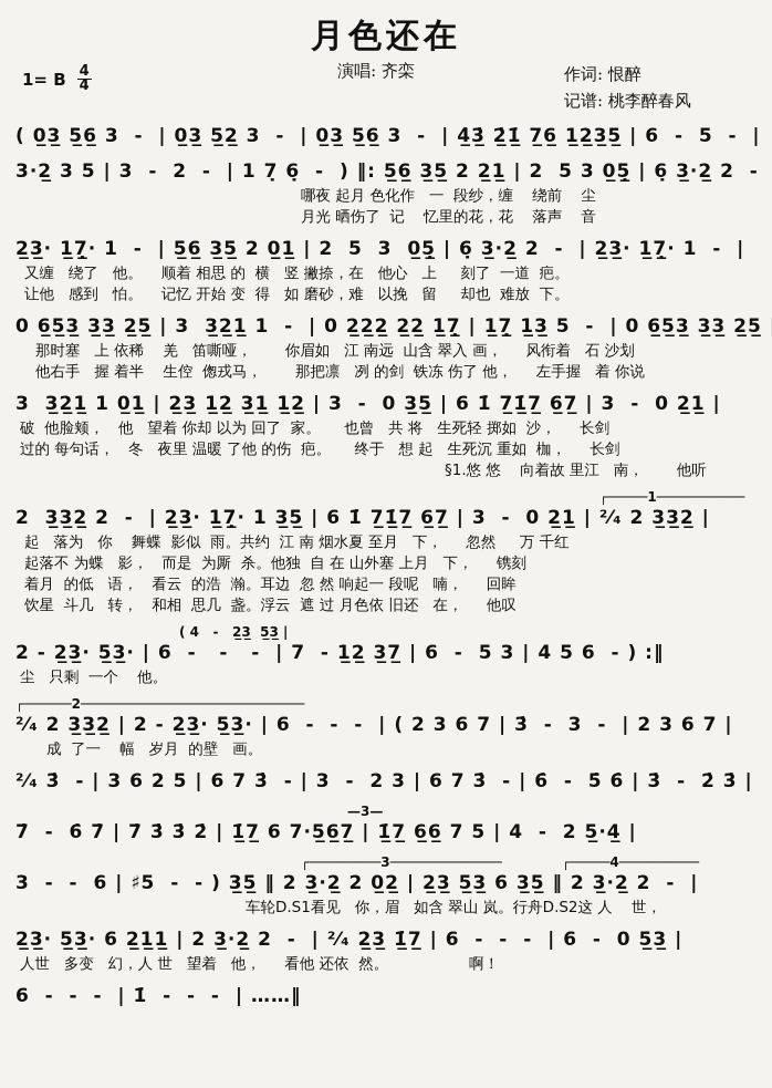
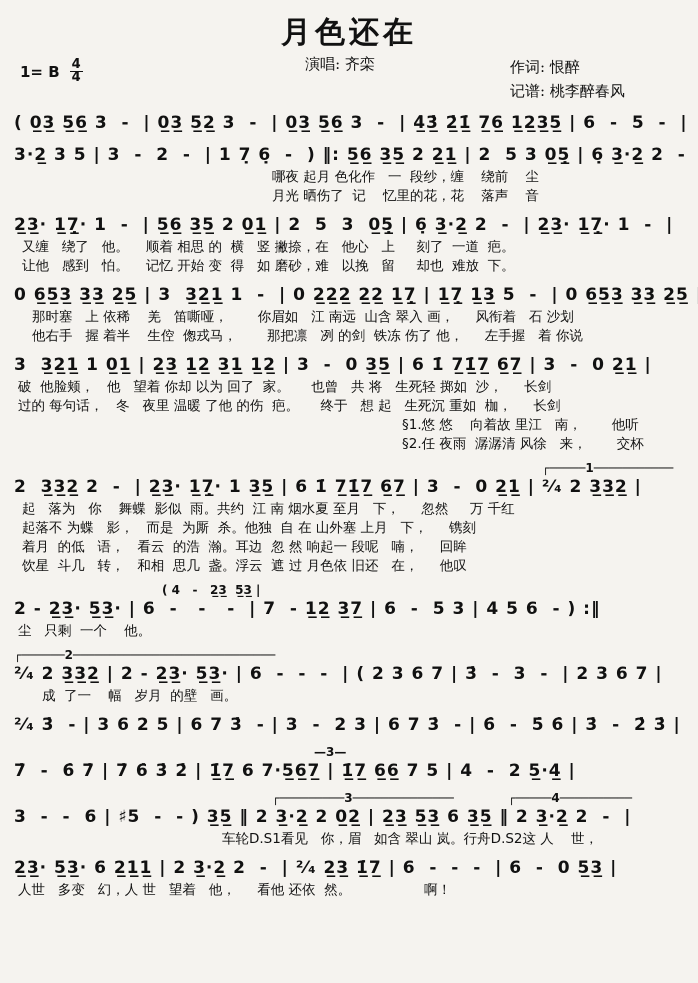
  月色还在
  1= B
  4
  4
  演唱: 齐栾
  作词: 恨醉
  记谱: 桃李醉春风
  ( 0̲3̲ 5̲6̲ 3 - | 0̲3̲ 5̲2̲ 3 - | 0̲3̲ 5̲6̲ 3 - | 4̲̇3̲̇ 2̲̇1̲̇ 7̲6̲ 1̲2̲3̲5̲ | 6 - 5 - |
  3·2̲ 3 5 | 3 - 2 - | 1 7̣ 6̣ - ) ‖: 5̲6̲ 3̲5̲ 2 2̲1̲ | 2 5 3 0̲5̲̣ | 6̣ 3̲·2̲ 2 -
  哪夜 起月 色化作 一 段纱，缠 绕前 尘
  月光 晒伤了 记 忆里的花，花 落声 音
  2̲3̲· 1̲7̲̣· 1 - | 5̲6̲ 3̲5̲ 2 0̲1̲ | 2 5 3 0̲5̲̣ | 6̣ 3̲·2̲ 2 - | 2̲3̲· 1̲7̲̣· 1 - |
  又缠 绕了 他。 顺着 相思 的 横 竖 撇捺，在 他心 上 刻了 一道 疤。
  让他 感到 怕。 记忆 开始 变 得 如 磨砂，难 以挽 留 却也 难放 下。
  0 6̲5̲3̲ 3̲3̲ 2̲5̲ | 3 3̲2̲1̲ 1 - | 0 2̲2̲2̲ 2̲2̲ 1̲7̲̣ | 1̲7̲̣ 1̲3̲ 5 - | 0 6̲5̲3̲ 3̲3̲ 2̲5̲
  那时塞 上 依稀 羌 笛嘶哑， 你眉如 江 南远 山含 翠入 画， 风衔着 石 沙划
  他右手 握 着半 生倥 偬戎马， 那把凛 冽 的剑 铁冻 伤了 他， 左手握 着 你说
  3 3̲2̲1̲ 1 0̲1̲ | 2̲3̲ 1̲2̲ 3̲1̲ 1̲2̲ | 3 - 0 3̲5̲ | 6 1̇ 7̲1̲̇7̲ 6̲7̲ | 3 - 0 2̲1̲ |
  破 他脸颊， 他 望着 你却 以为 回了 家。 也曾 共 将 生死轻 掷如 沙， 长剑
  过的 每句话， 冬 夜里 温暖 了他 的伤 疤。 终于 想 起 生死沉 重如 枷， 长剑
  §1.悠 悠 向着故 里江 南， 他听
+ §2.任 夜雨 潺潺清 风徐 来， 交杯
  ┌─────1───────────
  2 3̲3̲2̲ 2 - | 2̲3̲· 1̲7̲̣· 1 3̲5̲ | 6 1̇ 7̲1̲̇7̲ 6̲7̲ | 3 - 0 2̲1̲ | ²⁄₄ 2 3̲3̲2̲ |
  起 落为 你 舞蝶 影似 雨。共约 江 南 烟水夏 至月 下， 忽然 万 千红
  起落不 为蝶 影， 而是 为厮 杀。他独 自 在 山外塞 上月 下， 镌刻
  着月 的低 语， 看云 的浩 瀚。耳边 忽 然 响起一 段呢 喃， 回眸
  饮星 斗几 转， 和相 思几 盏。浮云 遮 过 月色依 旧还 在， 他叹
  ( 4 - 2̲3̲ 5̲3̲ |
  2 - 2̲3̲· 5̲3̲· | 6 - - - | 7 - 1̲2̲ 3̲7̲ | 6 - 5 3 | 4 5 6 - ) :‖
  尘 只剩 一个 他。
  ┌──────2────────────────────────────
  ²⁄₄ 2 3̲3̲2̲ | 2 - 2̲3̲· 5̲3̲· | 6 - - - | ( 2 3 6 7 | 3̇ - 3 - | 2 3 6 7 |
  成 了一 幅 岁月 的壁 画。
  ²⁄₄ 3̇ - | 3 6 2 5 | 6 7 3̇ - | 3 - 2 3 | 6 7 3̇ - | 6̇ - 5̇ 6̇ | 3̇ - 2̇ 3̇ |
  —3—
- 7̇ - 6̇ 7̇ | 7̇ 3̇ 3̇ 2̇ | 1̲̇7̲ 6 7·5̲6̲7̲ | 1̲̇7̲ 6̲6̲ 7 5 | 4 - 2 5̲·4̲ |
+ 7̇ - 6̇ 7̇ | 7̇ 6̇ 3̇ 2̇ | 1̲̇7̲ 6 7·5̲6̲7̲ | 1̲̇7̲ 6̲6̲ 7 5 | 4 - 2 5̲·4̲ |
  ┌─────────3────────────── ┌─────4──────────
  3 - - 6 | ♯5 - - ) 3̲5̲ ‖ 2 3̲·2̲ 2 0̲2̲ | 2̲3̲ 5̲3̲ 6 3̲5̲ ‖ 2 3̲·2̲ 2 - |
  车轮D.S1看见 你，眉 如含 翠山 岚。行舟D.S2这 人 世，
  2̲3̲· 5̲3̲· 6 2̲1̲1̲ | 2 3̲·2̲ 2 - | ²⁄₄ 2̲3̲ 1̲̇7̲ | 6 - - - | 6 - 0 5̲3̲ |
  人世 多变 幻，人 世 望着 他， 看他 还依 然。 啊！
- 6 - - - | 1̇ - - - | ……‖
